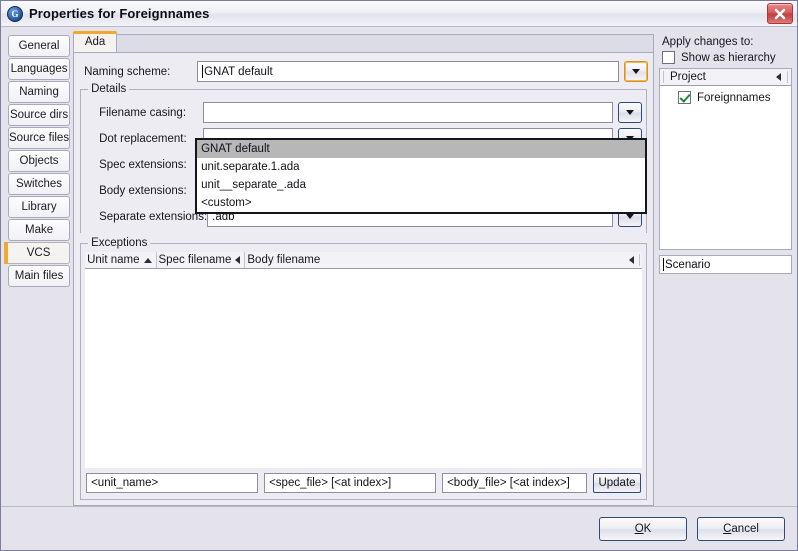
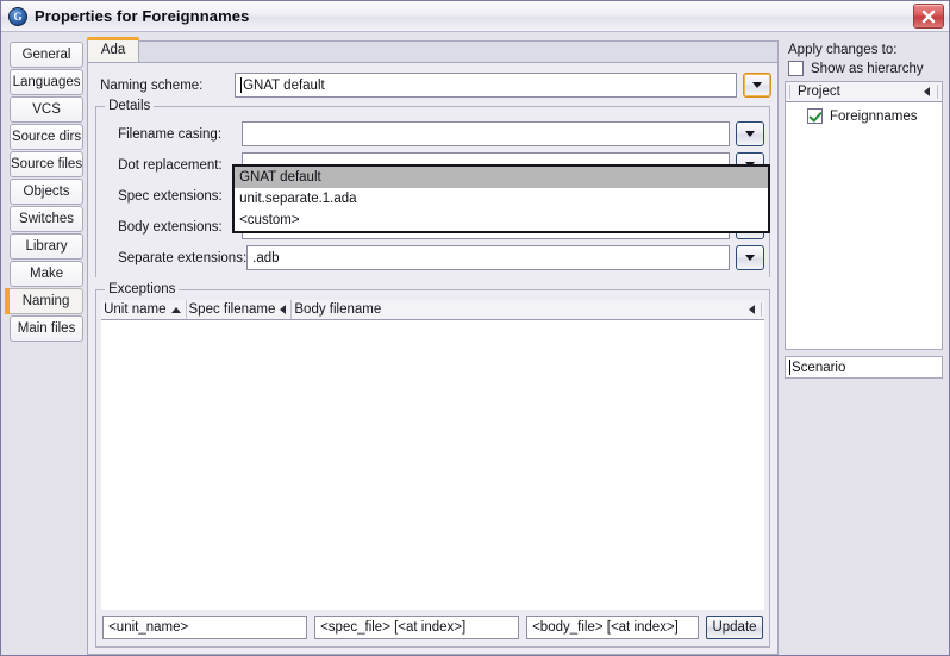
  G
  Properties for Foreignnames
  General
  Languages
- Naming
+ VCS
  Source dirs
  Source files
  Objects
  Switches
  Library
  Make
- VCS
+ Naming
  Main files
  Ada
  Naming scheme:
  GNAT default
  Details
  Filename casing:
  Dot replacement:
  Spec extensions:
  Body extensions:
  Separate extensions:
  .adb
  Exceptions
  Unit name
  Spec filename
  Body filename
  <unit_name>
  <spec_file> [<at index>]
  <body_file> [<at index>]
  Update
  GNAT default
  unit.separate.1.ada
- unit__separate_.ada
  <custom>
  Apply changes to:
  Show as hierarchy
  Project
  Foreignnames
  Scenario
- OK
- Cancel
